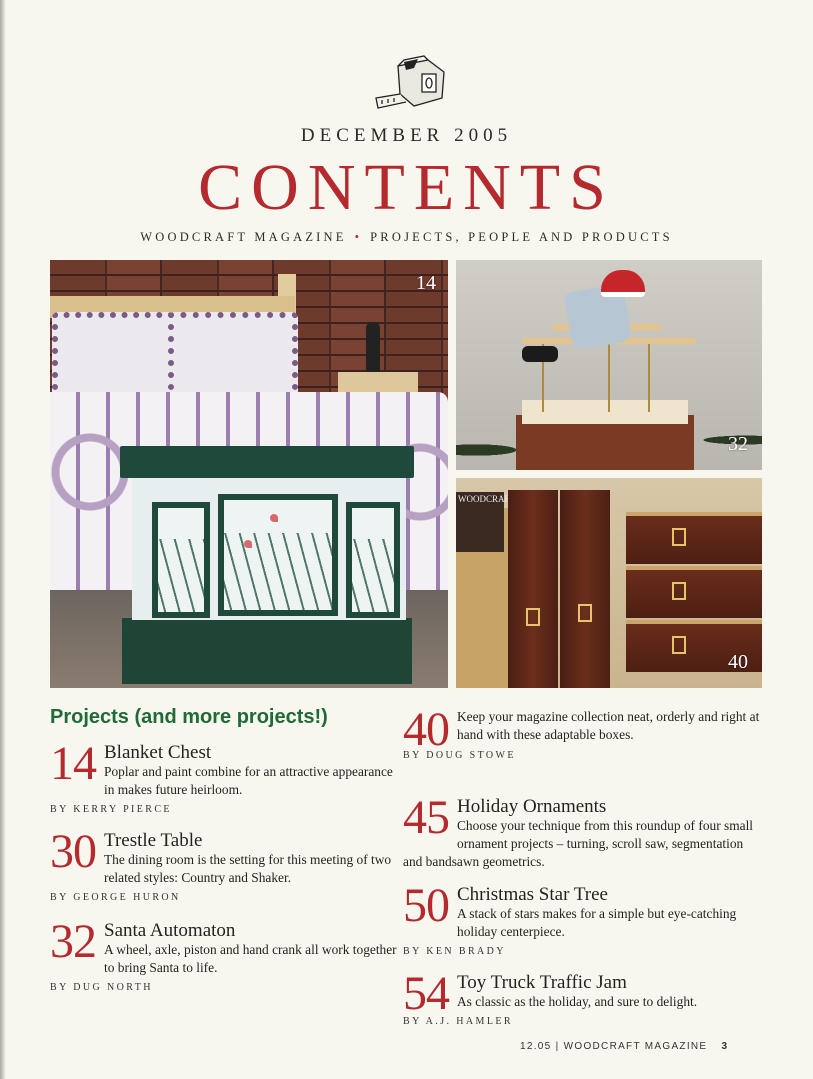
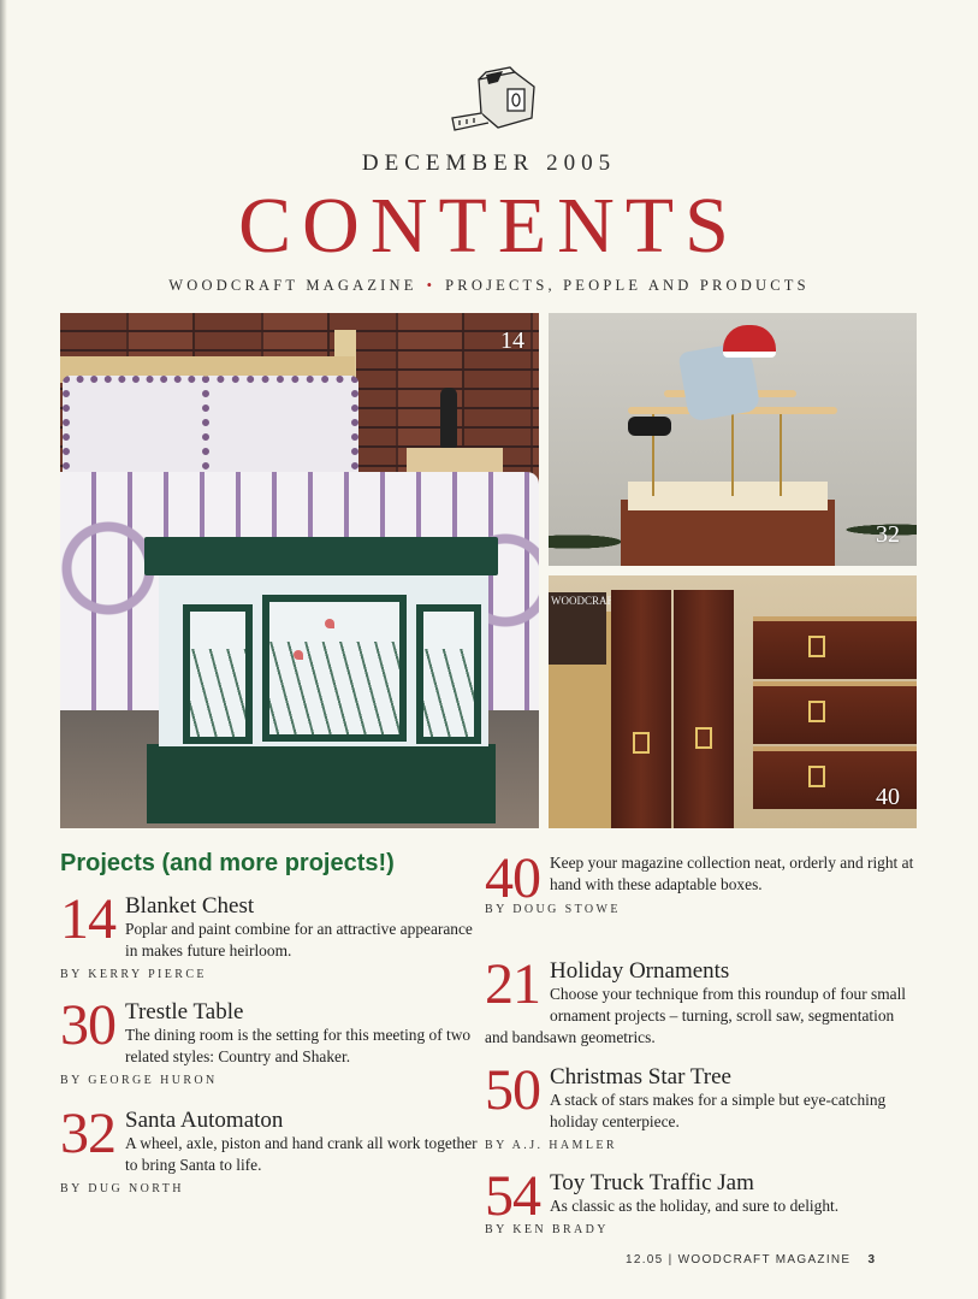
  DECEMBER 2005
  CONTENTS
  WOODCRAFT MAGAZINE • PROJECTS, PEOPLE AND PRODUCTS
  14
  32
  WOODCRAF
  40
  Projects (and more projects!)
  14
  Blanket Chest
  Poplar and paint combine for an attractive appearance in makes future heirloom.
  BY KERRY PIERCE
  30
  Trestle Table
  The dining room is the setting for this meeting of two related styles: Country and Shaker.
  BY GEORGE HURON
  32
  Santa Automaton
  A wheel, axle, piston and hand crank all work together to bring Santa to life.
  BY DUG NORTH
  40
  Keep your magazine collection neat, orderly and right at hand with these adaptable boxes.
  BY DOUG STOWE
- 45
+ 21
  Holiday Ornaments
  Choose your technique from this roundup of four small ornament projects – turning, scroll saw, segmentation and bandsawn geometrics.
  50
  Christmas Star Tree
  A stack of stars makes for a simple but eye-catching holiday centerpiece.
- BY KEN BRADY
+ BY A.J. HAMLER
  54
  Toy Truck Traffic Jam
  As classic as the holiday, and sure to delight.
- BY A.J. HAMLER
+ BY KEN BRADY
  12.05 | WOODCRAFT MAGAZINE 3
